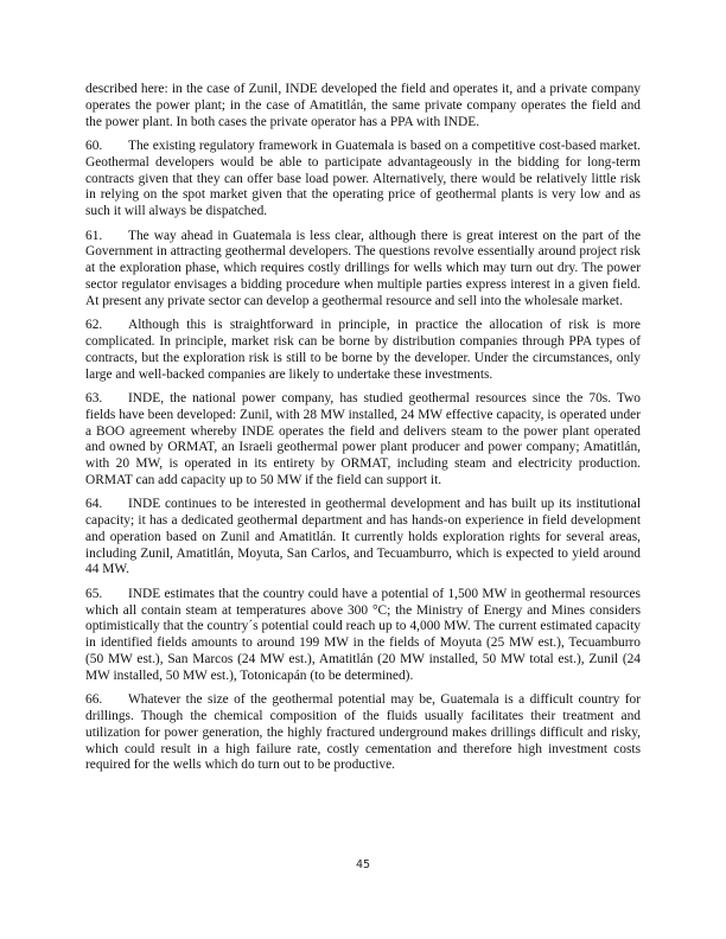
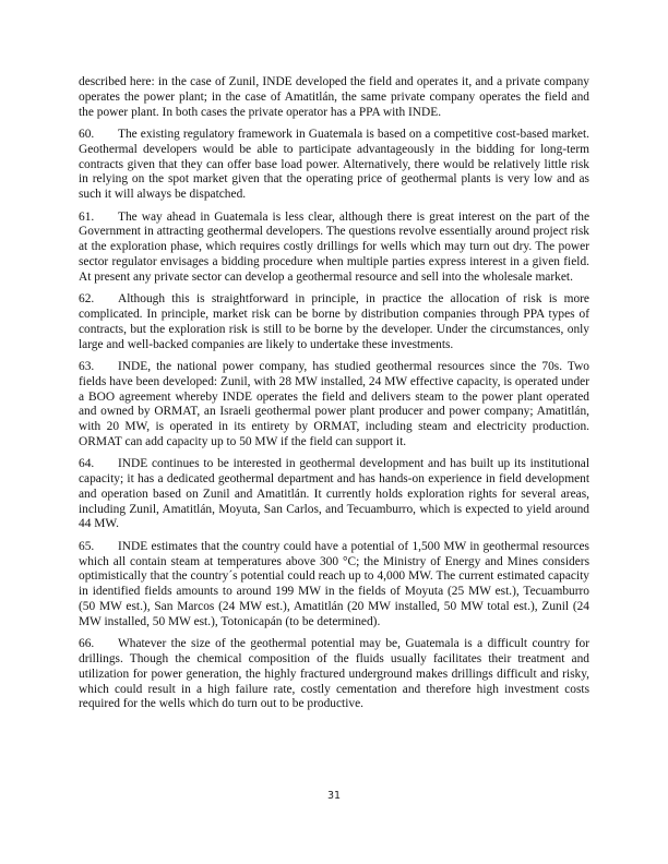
  described here: in the case of Zunil, INDE developed the field and operates it, and a private company operates the power plant; in the case of Amatitlán, the same private company operates the field and the power plant. In both cases the private operator has a PPA with INDE.
  60. The existing regulatory framework in Guatemala is based on a competitive cost-based market. Geothermal developers would be able to participate advantageously in the bidding for long-term contracts given that they can offer base load power. Alternatively, there would be relatively little risk in relying on the spot market given that the operating price of geothermal plants is very low and as such it will always be dispatched.
  61. The way ahead in Guatemala is less clear, although there is great interest on the part of the Government in attracting geothermal developers. The questions revolve essentially around project risk at the exploration phase, which requires costly drillings for wells which may turn out dry. The power sector regulator envisages a bidding procedure when multiple parties express interest in a given field. At present any private sector can develop a geothermal resource and sell into the wholesale market.
  62. Although this is straightforward in principle, in practice the allocation of risk is more complicated. In principle, market risk can be borne by distribution companies through PPA types of contracts, but the exploration risk is still to be borne by the developer. Under the circumstances, only large and well-backed companies are likely to undertake these investments.
  63. INDE, the national power company, has studied geothermal resources since the 70s. Two fields have been developed: Zunil, with 28 MW installed, 24 MW effective capacity, is operated under a BOO agreement whereby INDE operates the field and delivers steam to the power plant operated and owned by ORMAT, an Israeli geothermal power plant producer and power company; Amatitlán, with 20 MW, is operated in its entirety by ORMAT, including steam and electricity production. ORMAT can add capacity up to 50 MW if the field can support it.
  64. INDE continues to be interested in geothermal development and has built up its institutional capacity; it has a dedicated geothermal department and has hands-on experience in field development and operation based on Zunil and Amatitlán. It currently holds exploration rights for several areas, including Zunil, Amatitlán, Moyuta, San Carlos, and Tecuamburro, which is expected to yield around 44 MW.
  65. INDE estimates that the country could have a potential of 1,500 MW in geothermal resources which all contain steam at temperatures above 300 °C; the Ministry of Energy and Mines considers optimistically that the country´s potential could reach up to 4,000 MW. The current estimated capacity in identified fields amounts to around 199 MW in the fields of Moyuta (25 MW est.), Tecuamburro (50 MW est.), San Marcos (24 MW est.), Amatitlán (20 MW installed, 50 MW total est.), Zunil (24 MW installed, 50 MW est.), Totonicapán (to be determined).
  66. Whatever the size of the geothermal potential may be, Guatemala is a difficult country for drillings. Though the chemical composition of the fluids usually facilitates their treatment and utilization for power generation, the highly fractured underground makes drillings difficult and risky, which could result in a high failure rate, costly cementation and therefore high investment costs required for the wells which do turn out to be productive.
- 45
+ 31
